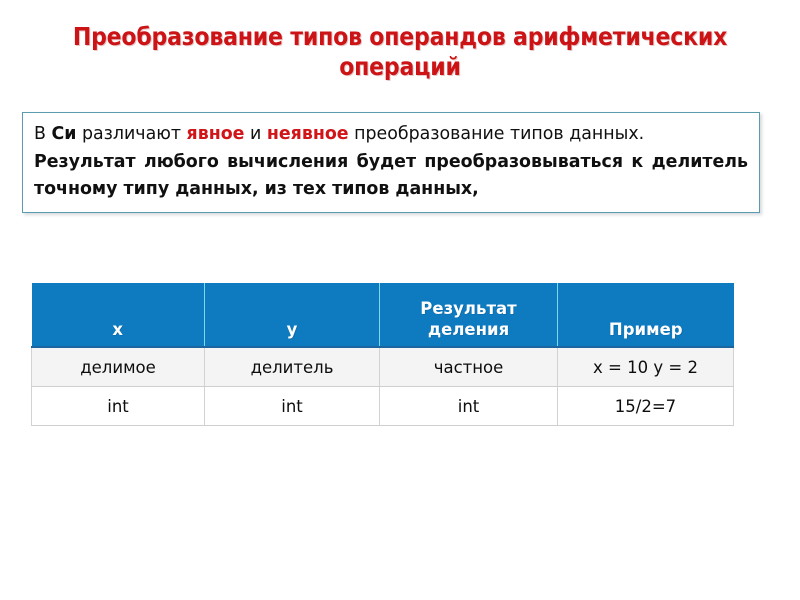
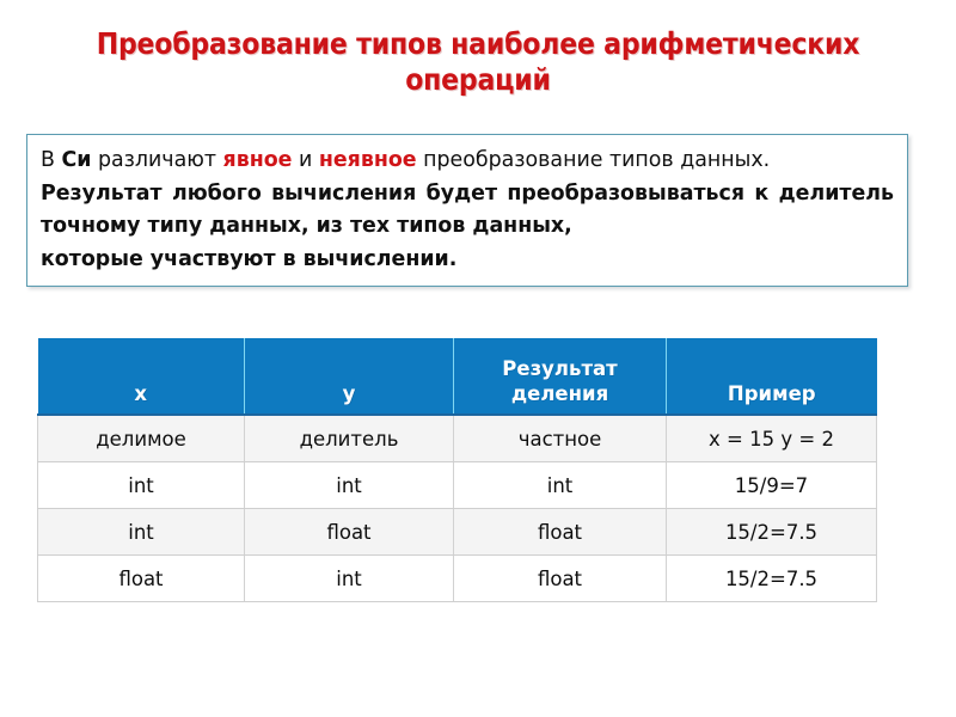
- Преобразование типов операндов арифметических операций
+ Преобразование типов наиболее арифметических операций
  В Си различают явное и неявное преобразование типов данных.
  Результат любого вычисления будет преобразовываться к делитель точному типу данных, из тех типов данных,
+ которые участвуют в вычислении.
  x	y	Результат деления	Пример
- делимое	делитель	частное	x = 10 y = 2
+ делимое	делитель	частное	x = 15 y = 2
- int	int	int	15/2=7
+ int	int	int	15/9=7
+ int	float	float	15/2=7.5
+ float	int	float	15/2=7.5
